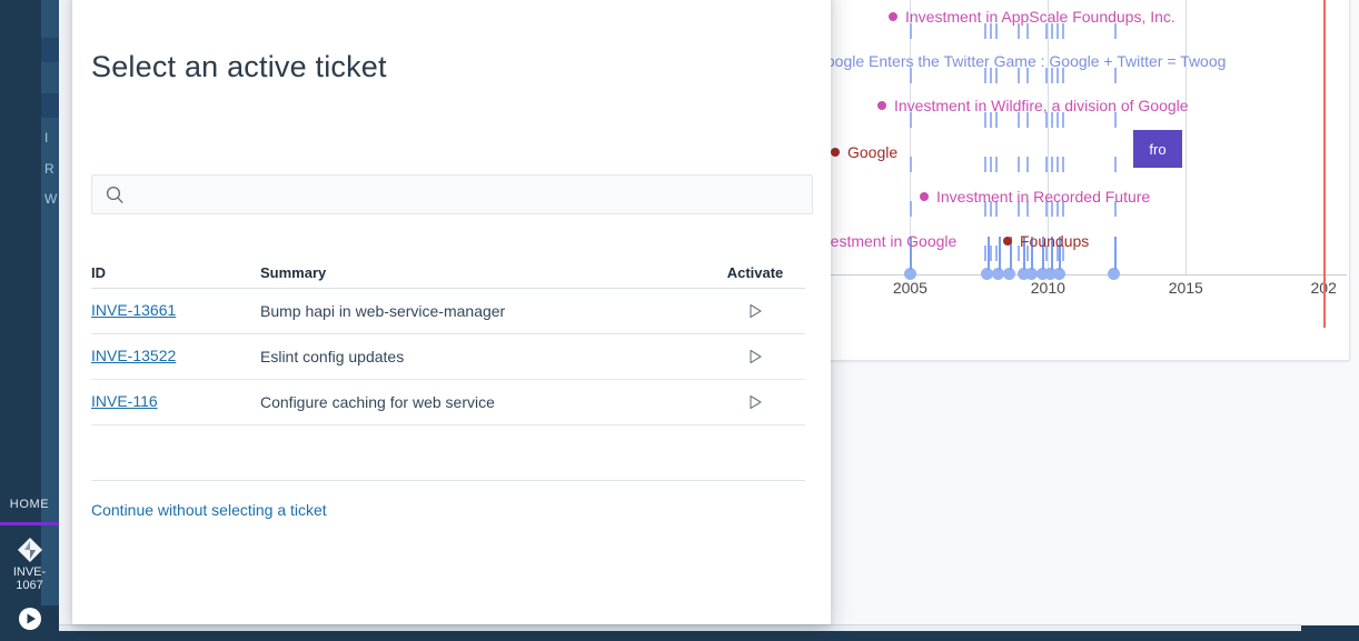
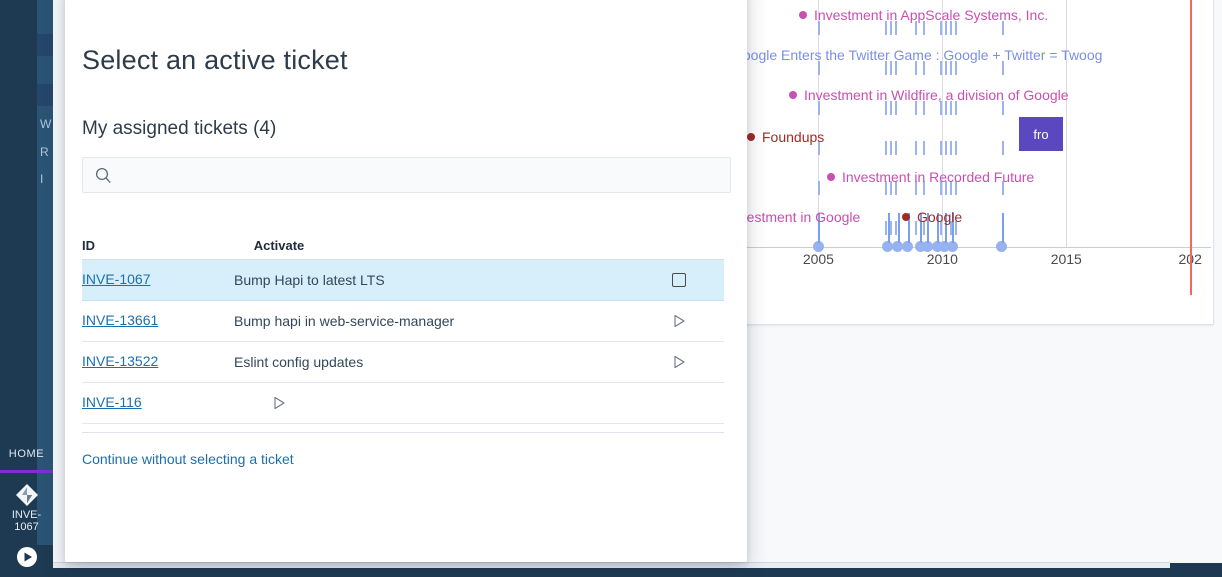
  2005
  2010
  2015
- Investment in AppScale Foundups, Inc.
+ Investment in AppScale Systems, Inc.
  ogle Enters the Twitter Game : Google + Twitter = Twoog
  Investment in Wildfire, a division of Google
- Google
+ Foundups
  Investment in Recorded Future
  estment in Google
- Foundups
+ Google
  fro
- I
+ W
  R
- W
+ I
  HOME
  INVE-
  1067
  Select an active ticket
+ My assigned tickets (4)
  ID
- Summary
  Activate
+ INVE-1067
+ Bump Hapi to latest LTS
  INVE-13661
  Bump hapi in web-service-manager
  INVE-13522
  Eslint config updates
  INVE-116
- Configure caching for web service
  Continue without selecting a ticket
